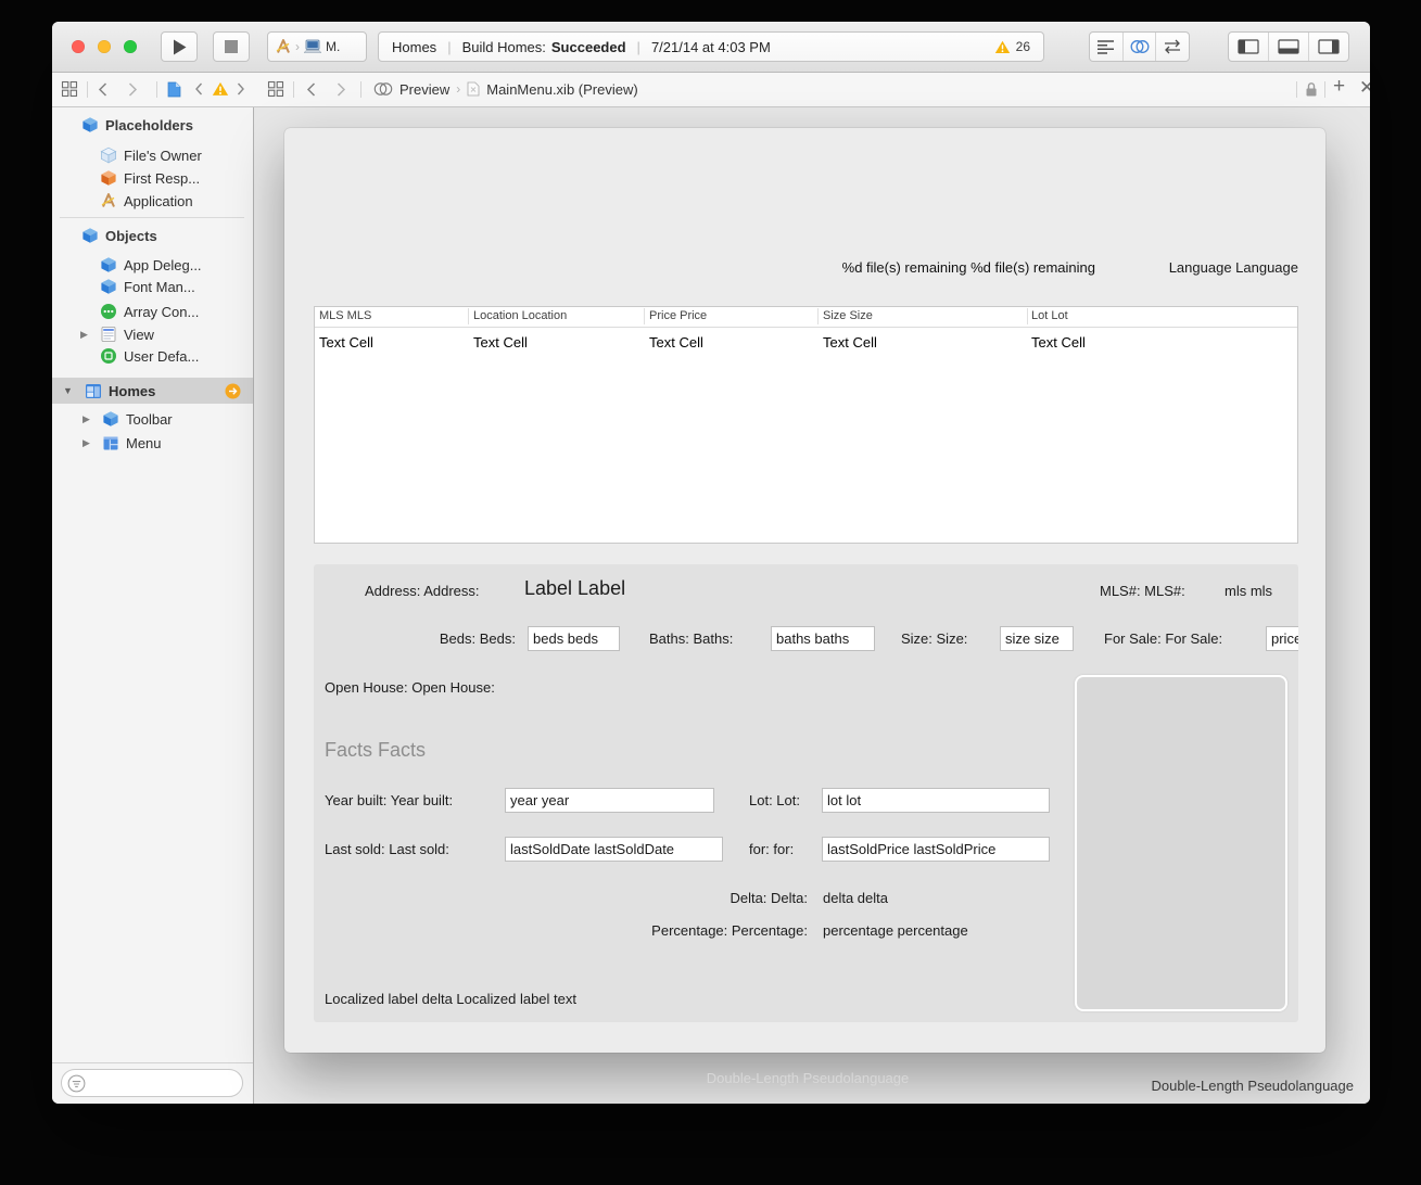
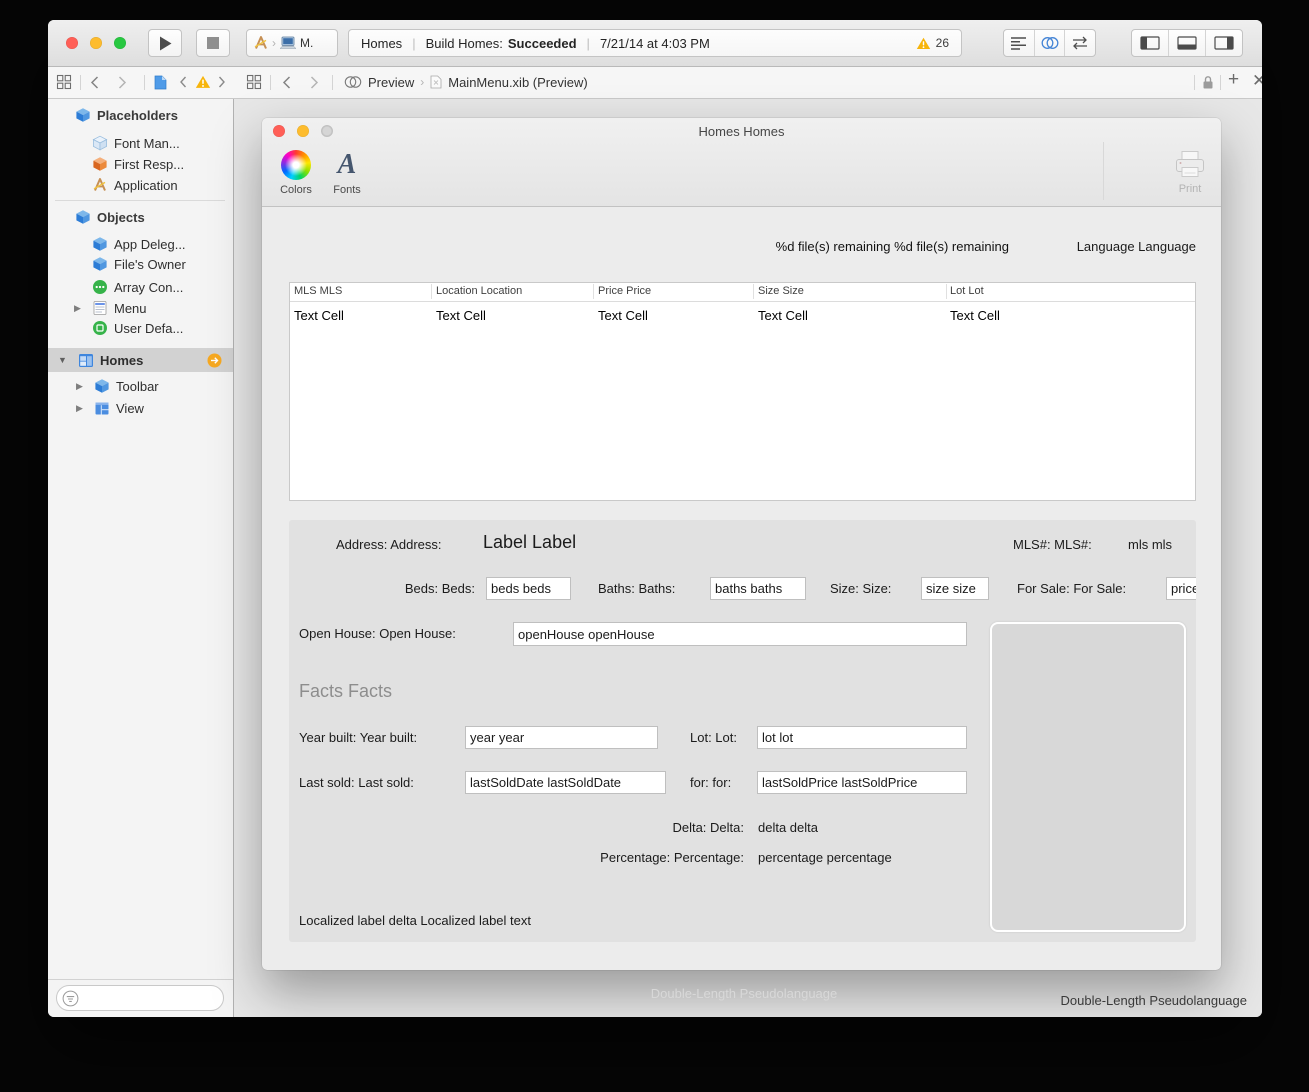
  ›
  M.
  Homes
  |
  Build Homes:
  Succeeded
  |
  7/21/14 at 4:03 PM
  26
  Preview
  ›
  MainMenu.xib (Preview)
  +
  ✕
  Placeholders
- File's Owner
+ Font Man...
  First Resp...
  Application
  Objects
  App Deleg...
- Font Man...
+ File's Owner
  Array Con...
  ▶
- View
+ Menu
  User Defa...
  ▼
  Homes
  ▶
  Toolbar
  ▶
- Menu
+ View
+ Homes Homes
+ Colors
+ A
+ Fonts
+ Print
  %d file(s) remaining %d file(s) remaining
  Language Language
  MLS MLS
  Location Location
  Price Price
  Size Size
  Lot Lot
  Text Cell
  Text Cell
  Text Cell
  Text Cell
  Text Cell
  Address: Address:
  Label Label
  MLS#: MLS#:
  mls mls
  Beds: Beds:
  beds beds
  Baths: Baths:
  baths baths
  Size: Size:
  size size
  For Sale: For Sale:
  Open House: Open House:
+ openHouse openHouse
  Facts Facts
  Year built: Year built:
  year year
  Lot: Lot:
  lot lot
  Last sold: Last sold:
  lastSoldDate lastSoldDate
  for: for:
  lastSoldPrice lastSoldPrice
  Delta: Delta:
  delta delta
  Percentage: Percentage:
  percentage percentage
  Localized label delta Localized label text
  Double-Length Pseudolanguage
  Double-Length Pseudolanguage
